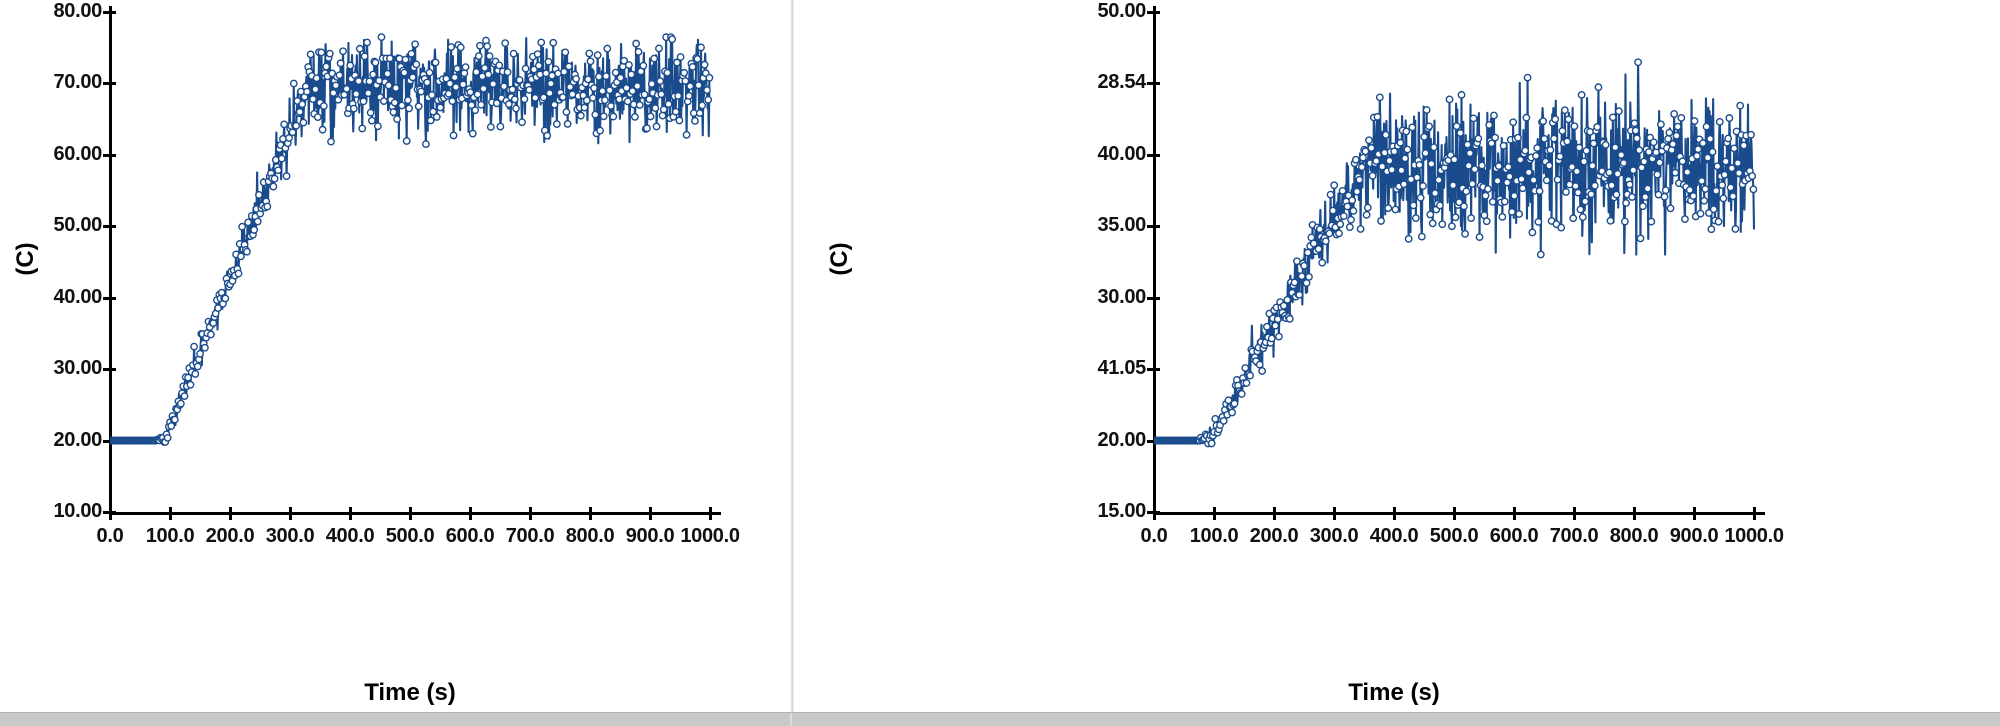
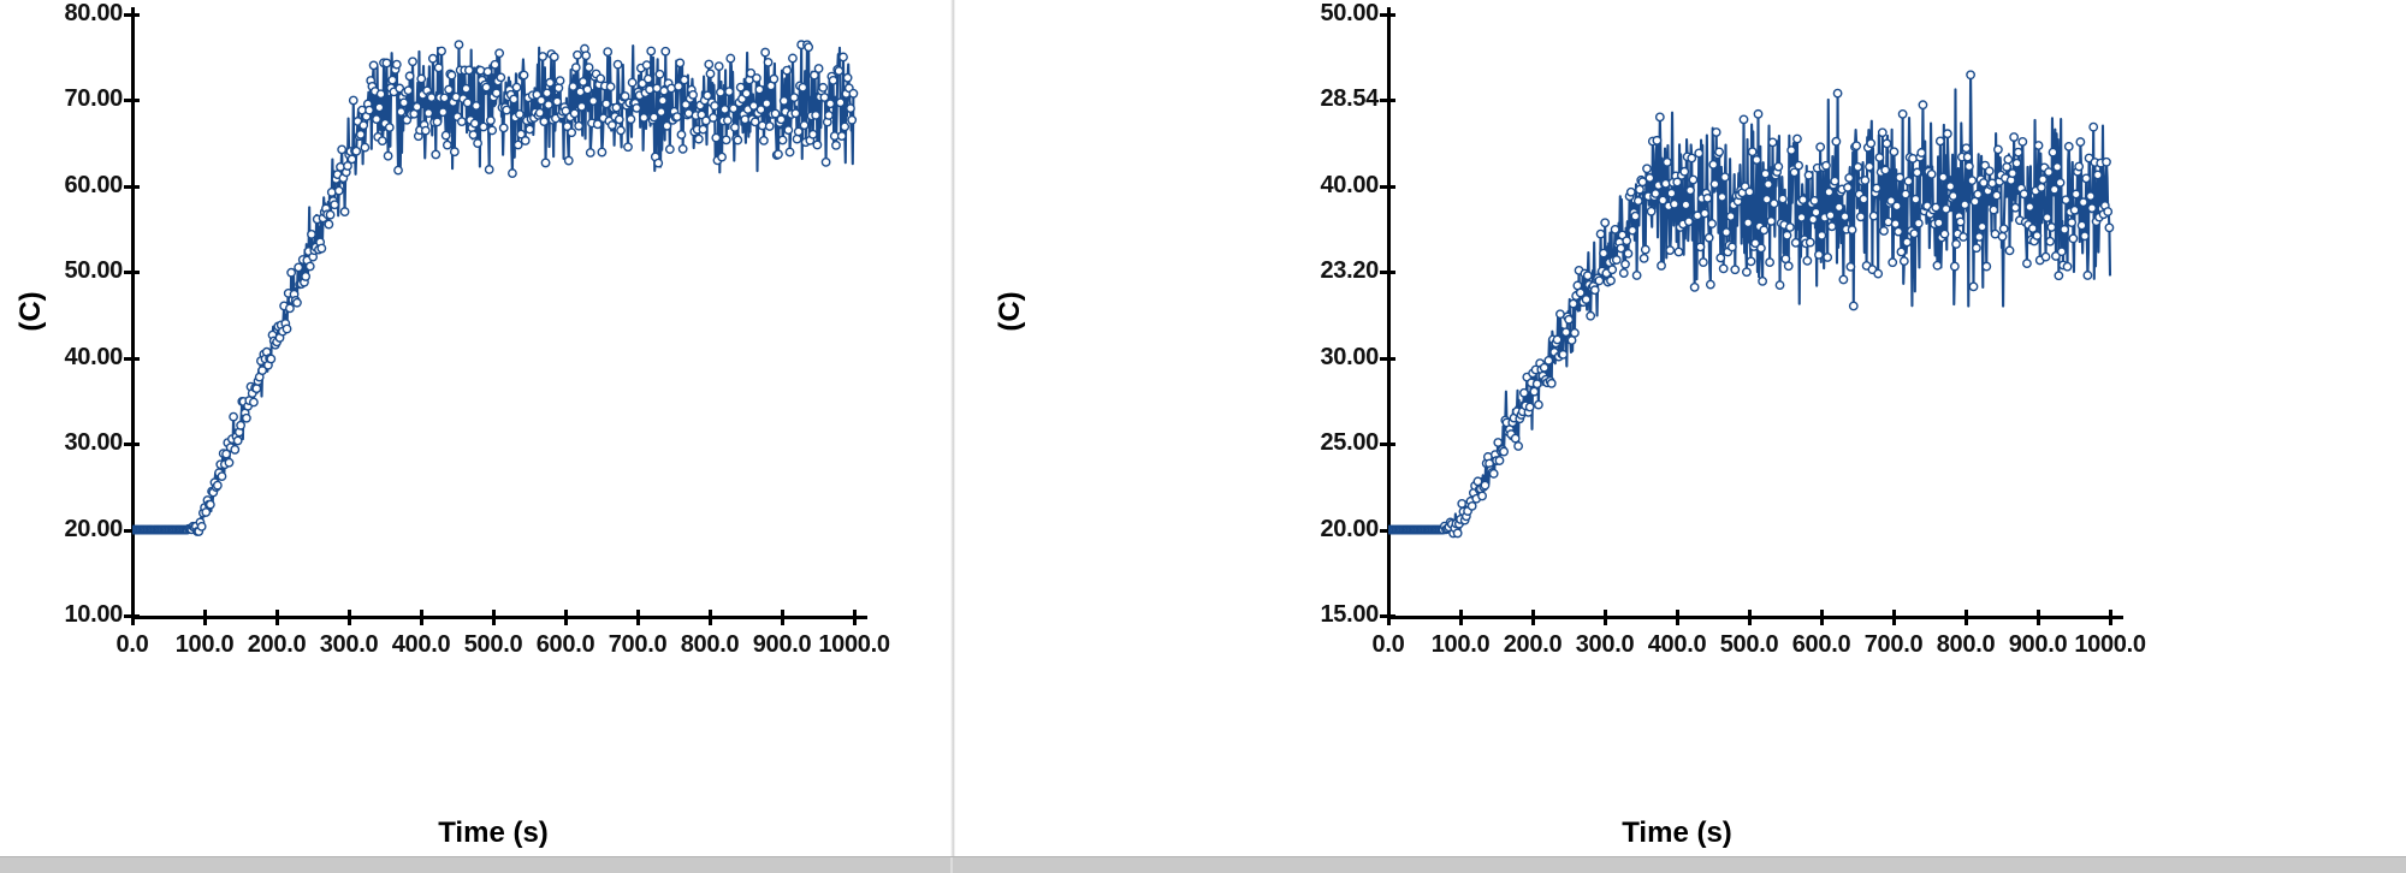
  Time (s)
  10.00
  20.00
  30.00
  40.00
  50.00
  60.00
  70.00
  80.00
  0.0
  100.0
  200.0
  300.0
  400.0
  500.0
  600.0
  700.0
  800.0
  900.0
  1000.0
  Time (s)
  15.00
  20.00
- 41.05
+ 25.00
  30.00
- 35.00
+ 23.20
  40.00
  28.54
  50.00
  0.0
  100.0
  200.0
  300.0
  400.0
  500.0
  600.0
  700.0
  800.0
  900.0
  1000.0
